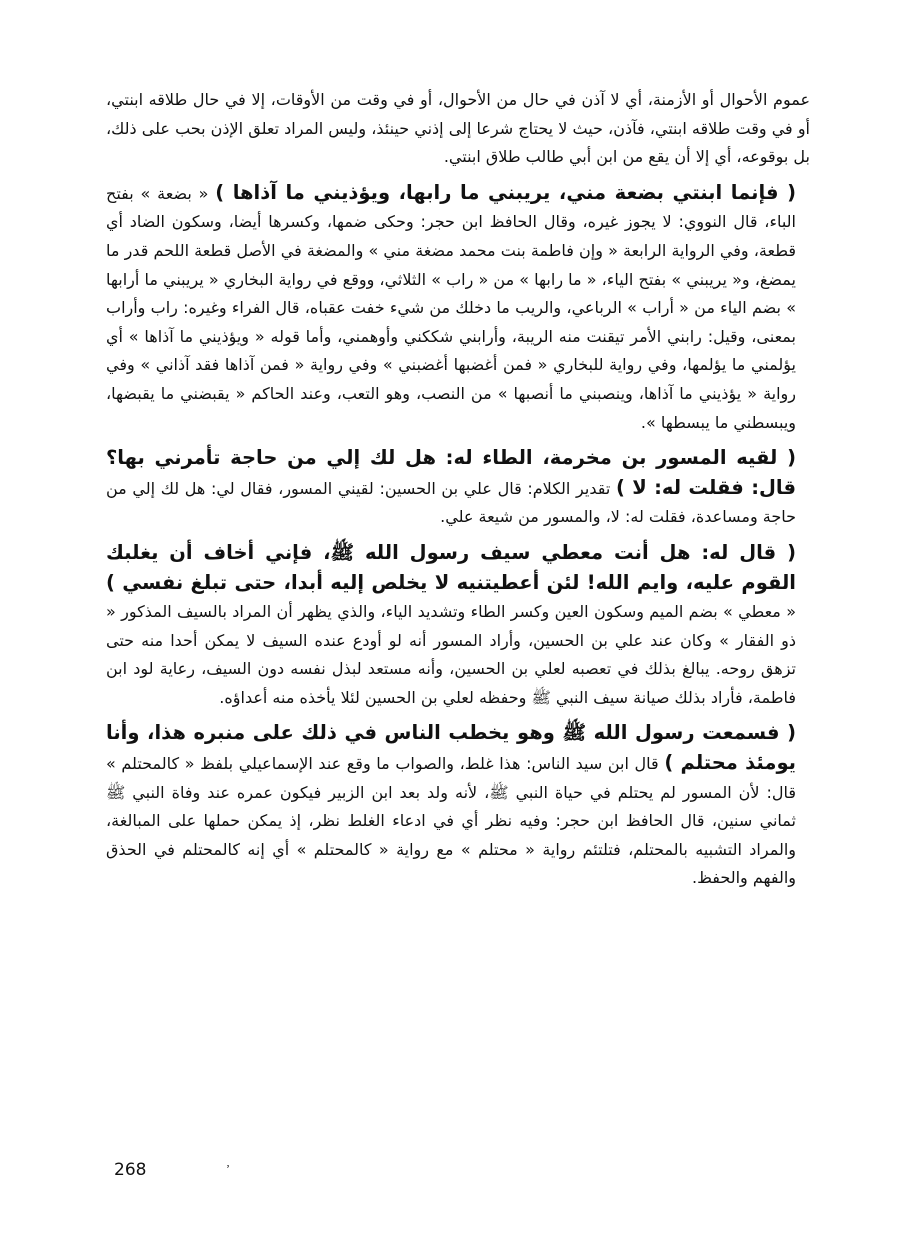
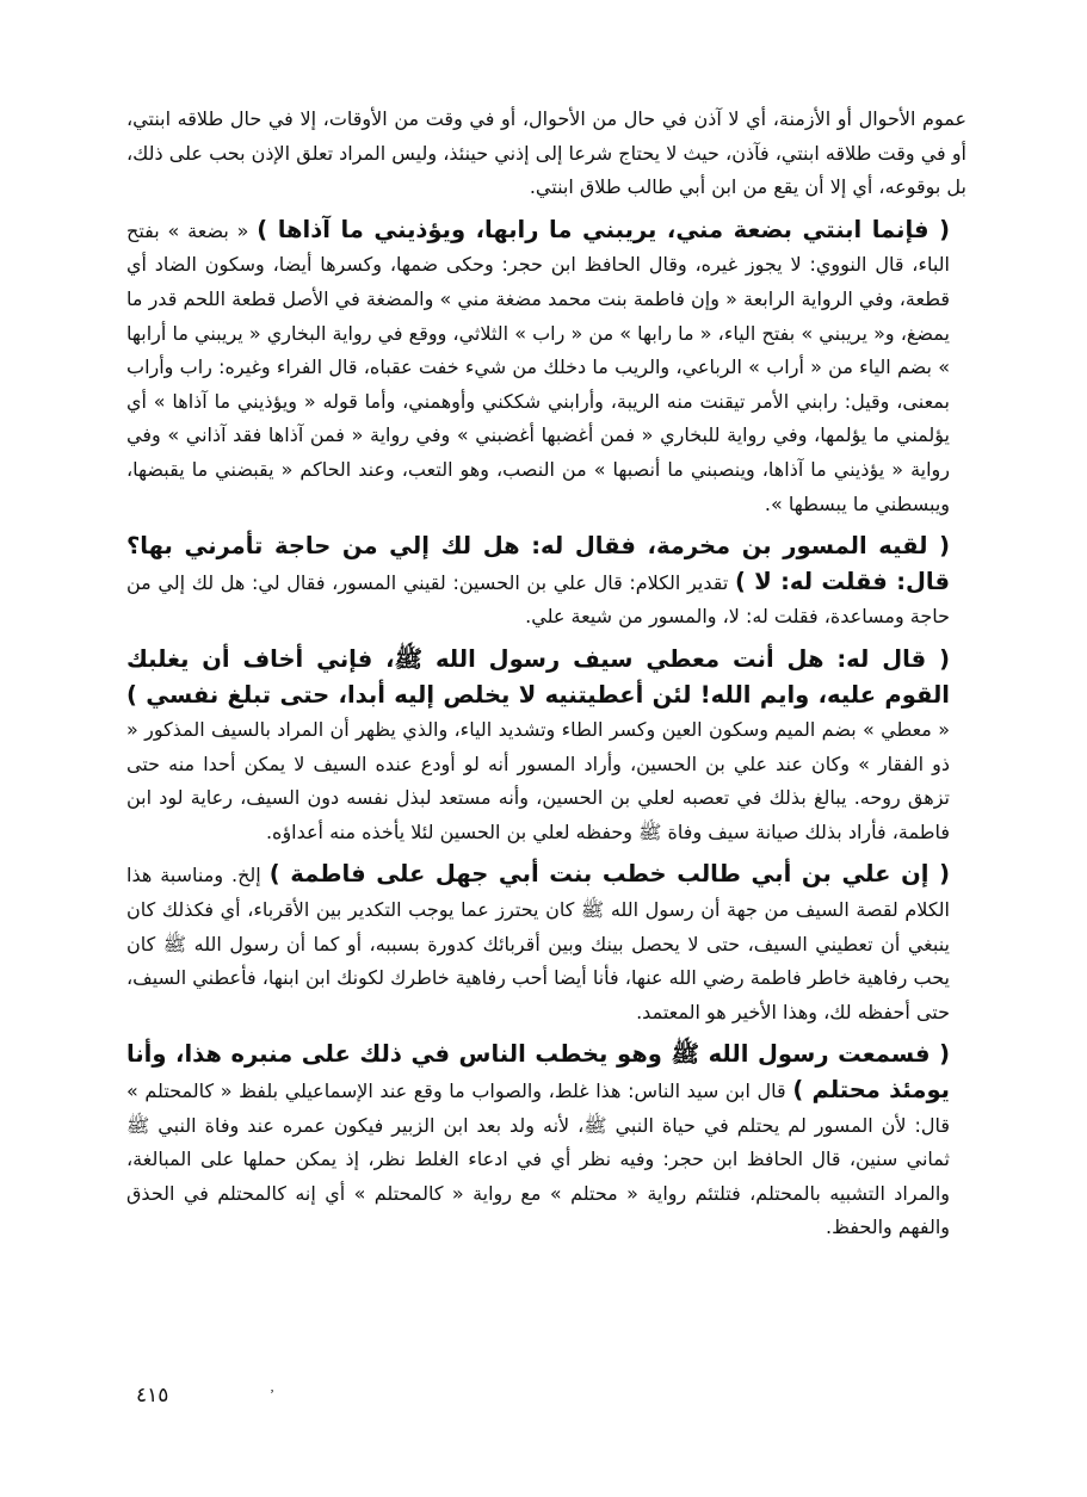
  عموم الأحوال أو الأزمنة، أي لا آذن في حال من الأحوال، أو في وقت من الأوقات، إلا في حال طلاقه ابنتي، أو في وقت طلاقه ابنتي، فآذن، حيث لا يحتاج شرعا إلى إذني حينئذ، وليس المراد تعلق الإذن بحب على ذلك، بل بوقوعه، أي إلا أن يقع من ابن أبي طالب طلاق ابنتي.
  ( فإنما ابنتي بضعة مني، يريبني ما رابها، ويؤذيني ما آذاها ) « بضعة » بفتح الباء، قال النووي: لا يجوز غيره، وقال الحافظ ابن حجر: وحكى ضمها، وكسرها أيضا، وسكون الضاد أي قطعة، وفي الرواية الرابعة « وإن فاطمة بنت محمد مضغة مني » والمضغة في الأصل قطعة اللحم قدر ما يمضغ، و« يريبني » بفتح الياء، « ما رابها » من « راب » الثلاثي، ووقع في رواية البخاري « يريبني ما أرابها » بضم الياء من « أراب » الرباعي، والريب ما دخلك من شيء خفت عقباه، قال الفراء وغيره: راب وأراب بمعنى، وقيل: رابني الأمر تيقنت منه الريبة، وأرابني شككني وأوهمني، وأما قوله « ويؤذيني ما آذاها » أي يؤلمني ما يؤلمها، وفي رواية للبخاري « فمن أغضبها أغضبني » وفي رواية « فمن آذاها فقد آذاني » وفي رواية « يؤذيني ما آذاها، وينصبني ما أنصبها » من النصب، وهو التعب، وعند الحاكم « يقبضني ما يقبضها، ويبسطني ما يبسطها ».
- ( لقيه المسور بن مخرمة، الطاء له: هل لك إلي من حاجة تأمرني بها؟ قال: فقلت له: لا ) تقدير الكلام: قال علي بن الحسين: لقيني المسور، فقال لي: هل لك إلي من حاجة ومساعدة، فقلت له: لا، والمسور من شيعة علي.
+ ( لقيه المسور بن مخرمة، فقال له: هل لك إلي من حاجة تأمرني بها؟ قال: فقلت له: لا ) تقدير الكلام: قال علي بن الحسين: لقيني المسور، فقال لي: هل لك إلي من حاجة ومساعدة، فقلت له: لا، والمسور من شيعة علي.
- ( قال له: هل أنت معطي سيف رسول الله ﷺ، فإني أخاف أن يغلبك القوم عليه، وايم الله! لئن أعطيتنيه لا يخلص إليه أبدا، حتى تبلغ نفسي ) « معطي » بضم الميم وسكون العين وكسر الطاء وتشديد الياء، والذي يظهر أن المراد بالسيف المذكور « ذو الفقار » وكان عند علي بن الحسين، وأراد المسور أنه لو أودع عنده السيف لا يمكن أحدا منه حتى تزهق روحه. يبالغ بذلك في تعصبه لعلي بن الحسين، وأنه مستعد لبذل نفسه دون السيف، رعاية لود ابن فاطمة، فأراد بذلك صيانة سيف النبي ﷺ وحفظه لعلي بن الحسين لئلا يأخذه منه أعداؤه.
+ ( قال له: هل أنت معطي سيف رسول الله ﷺ، فإني أخاف أن يغلبك القوم عليه، وايم الله! لئن أعطيتنيه لا يخلص إليه أبدا، حتى تبلغ نفسي ) « معطي » بضم الميم وسكون العين وكسر الطاء وتشديد الياء، والذي يظهر أن المراد بالسيف المذكور « ذو الفقار » وكان عند علي بن الحسين، وأراد المسور أنه لو أودع عنده السيف لا يمكن أحدا منه حتى تزهق روحه. يبالغ بذلك في تعصبه لعلي بن الحسين، وأنه مستعد لبذل نفسه دون السيف، رعاية لود ابن فاطمة، فأراد بذلك صيانة سيف وفاة ﷺ وحفظه لعلي بن الحسين لئلا يأخذه منه أعداؤه.
+ ( إن علي بن أبي طالب خطب بنت أبي جهل على فاطمة ) إلخ. ومناسبة هذا الكلام لقصة السيف من جهة أن رسول الله ﷺ كان يحترز عما يوجب التكدير بين الأقرباء، أي فكذلك كان ينبغي أن تعطيني السيف، حتى لا يحصل بينك وبين أقربائك كدورة بسببه، أو كما أن رسول الله ﷺ كان يحب رفاهية خاطر فاطمة رضي الله عنها، فأنا أيضا أحب رفاهية خاطرك لكونك ابن ابنها، فأعطني السيف، حتى أحفظه لك، وهذا الأخير هو المعتمد.
  ( فسمعت رسول الله ﷺ وهو يخطب الناس في ذلك على منبره هذا، وأنا يومئذ محتلم ) قال ابن سيد الناس: هذا غلط، والصواب ما وقع عند الإسماعيلي بلفظ « كالمحتلم » قال: لأن المسور لم يحتلم في حياة النبي ﷺ، لأنه ولد بعد ابن الزبير فيكون عمره عند وفاة النبي ﷺ ثماني سنين، قال الحافظ ابن حجر: وفيه نظر أي في ادعاء الغلط نظر، إذ يمكن حملها على المبالغة، والمراد التشبيه بالمحتلم، فتلتئم رواية « محتلم » مع رواية « كالمحتلم » أي إنه كالمحتلم في الحذق والفهم والحفظ.
- 268
+ ٤١٥
  ʼ
